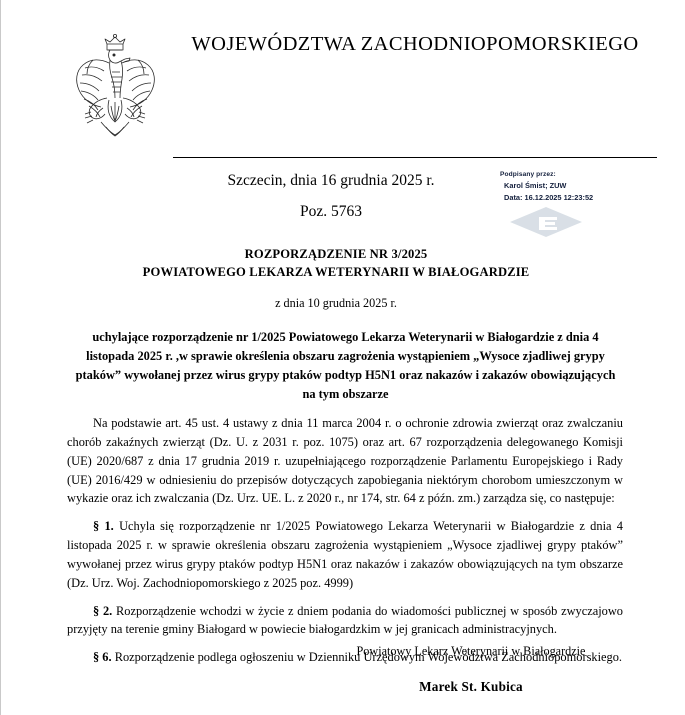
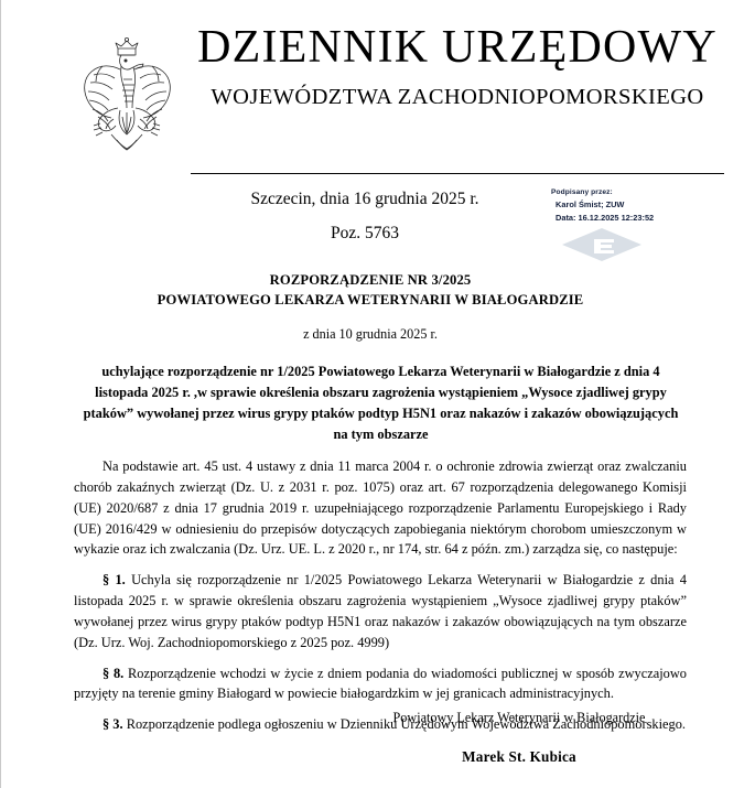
+ DZIENNIK URZĘDOWY
  WOJEWÓDZTWA ZACHODNIOPOMORSKIEGO
  Szczecin, dnia 16 grudnia 2025 r.
  Poz. 5763
  Karol Śmist; ZUW
  Data: 16.12.2025 12:23:52
  ROZPORZĄDZENIE NR 3/2025
  POWIATOWEGO LEKARZA WETERYNARII W BIAŁOGARDZIE
  z dnia 10 grudnia 2025 r.
  uchylające rozporządzenie nr 1/2025 Powiatowego Lekarza Weterynarii w Białogardzie z dnia 4 listopada 2025 r. ,w sprawie określenia obszaru zagrożenia wystąpieniem „Wysoce zjadliwej grypy ptaków” wywołanej przez wirus grypy ptaków podtyp H5N1 oraz nakazów i zakazów obowiązujących na tym obszarze
  Na podstawie art. 45 ust. 4 ustawy z dnia 11 marca 2004 r. o ochronie zdrowia zwierząt oraz zwalczaniu chorób zakaźnych zwierząt (Dz. U. z 2031 r. poz. 1075) oraz art. 67 rozporządzenia delegowanego Komisji (UE) 2020/687 z dnia 17 grudnia 2019 r. uzupełniającego rozporządzenie Parlamentu Europejskiego i Rady (UE) 2016/429 w odniesieniu do przepisów dotyczących zapobiegania niektórym chorobom umieszczonym w wykazie oraz ich zwalczania (Dz. Urz. UE. L. z 2020 r., nr 174, str. 64 z późn. zm.) zarządza się, co następuje:
  § 1. Uchyla się rozporządzenie nr 1/2025 Powiatowego Lekarza Weterynarii w Białogardzie z dnia 4 listopada 2025 r. w sprawie określenia obszaru zagrożenia wystąpieniem „Wysoce zjadliwej grypy ptaków” wywołanej przez wirus grypy ptaków podtyp H5N1 oraz nakazów i zakazów obowiązujących na tym obszarze (Dz. Urz. Woj. Zachodniopomorskiego z 2025 poz. 4999)
- § 2. Rozporządzenie wchodzi w życie z dniem podania do wiadomości publicznej w sposób zwyczajowo przyjęty na terenie gminy Białogard w powiecie białogardzkim w jej granicach administracyjnych.
+ § 8. Rozporządzenie wchodzi w życie z dniem podania do wiadomości publicznej w sposób zwyczajowo przyjęty na terenie gminy Białogard w powiecie białogardzkim w jej granicach administracyjnych.
- § 6. Rozporządzenie podlega ogłoszeniu w Dzienniku Urzędowym Województwa Zachodniopomorskiego.
+ § 3. Rozporządzenie podlega ogłoszeniu w Dzienniku Urzędowym Województwa Zachodniopomorskiego.
  Powiatowy Lekarz Weterynarii w Białogardzie
  Marek St. Kubica
